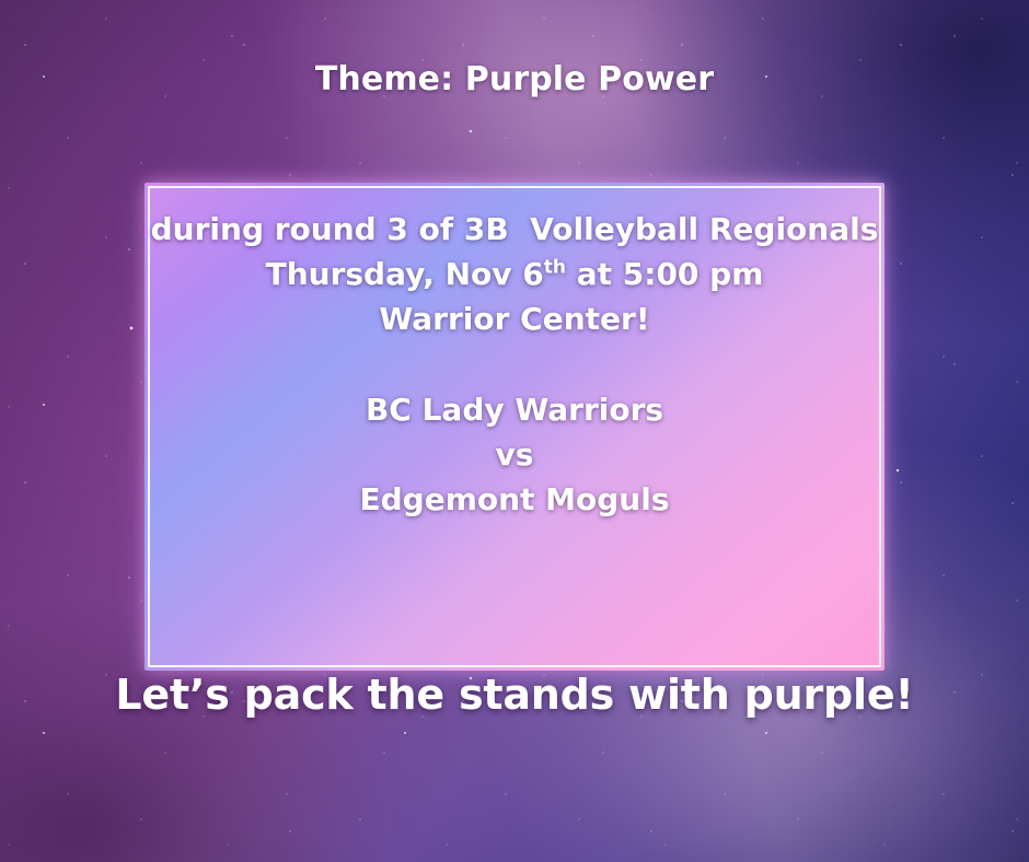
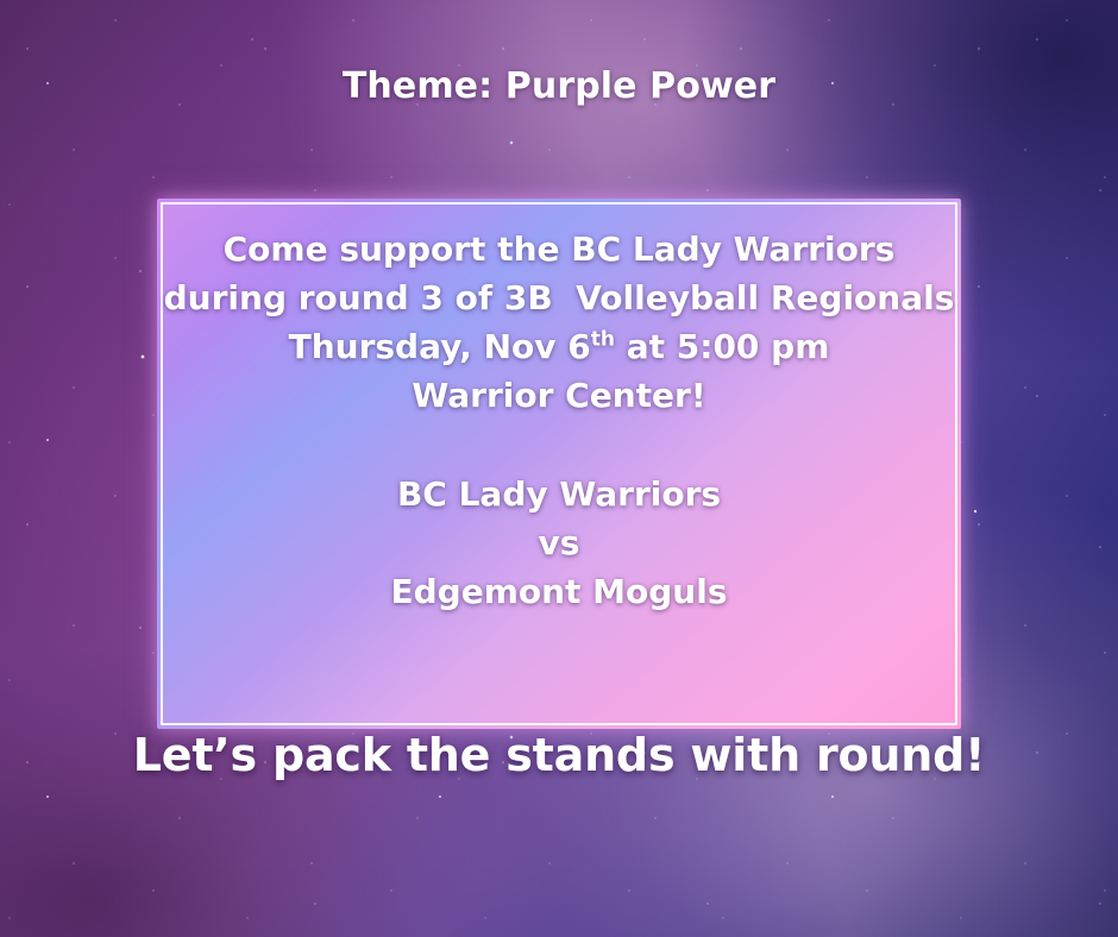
  Theme: Purple Power
+ Come support the BC Lady Warriors
  during round 3 of 3B Volleyball Regionals
  Thursday, Nov 6th at 5:00 pm
  Warrior Center!
  BC Lady Warriors
  vs
  Edgemont Moguls
- Let’s pack the stands with purple!
+ Let’s pack the stands with round!
